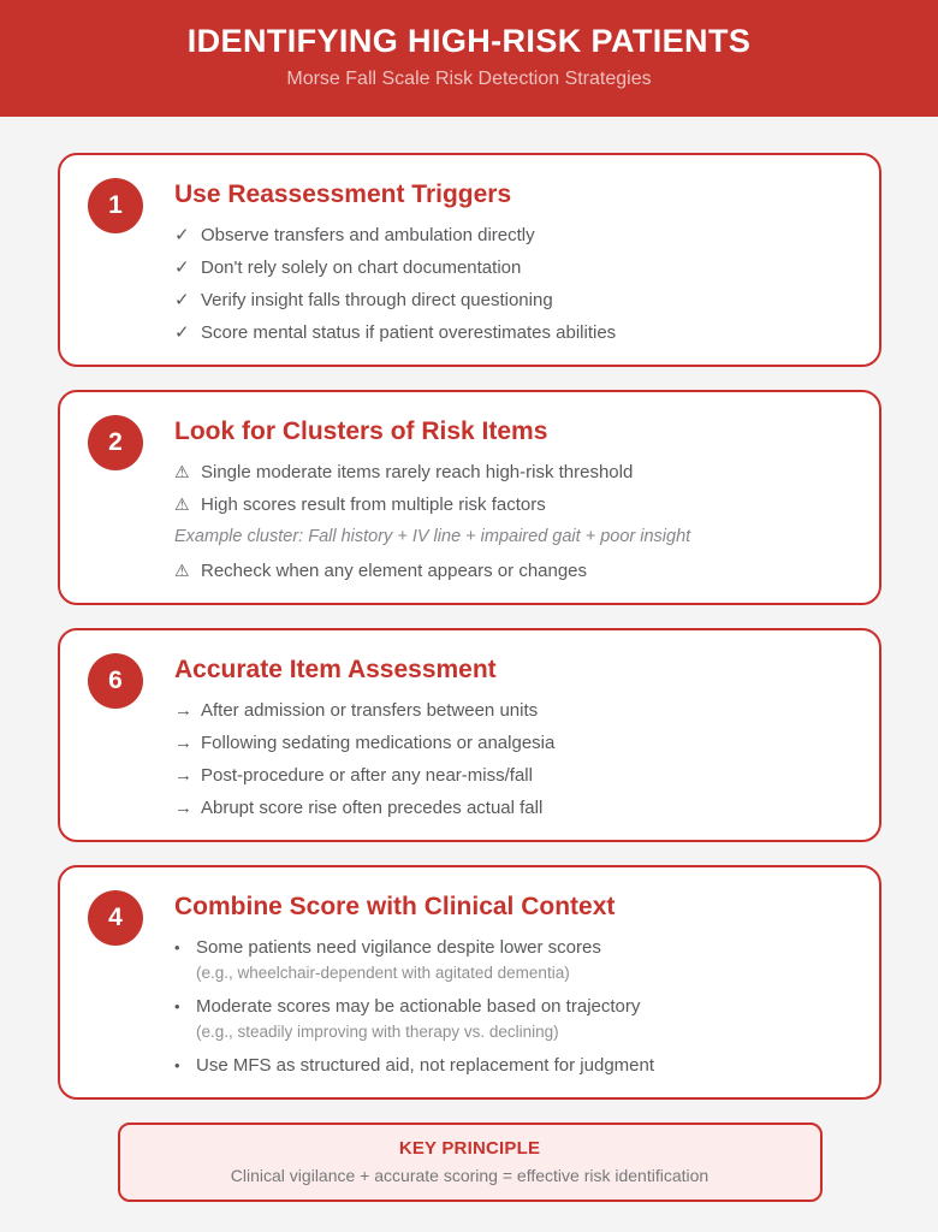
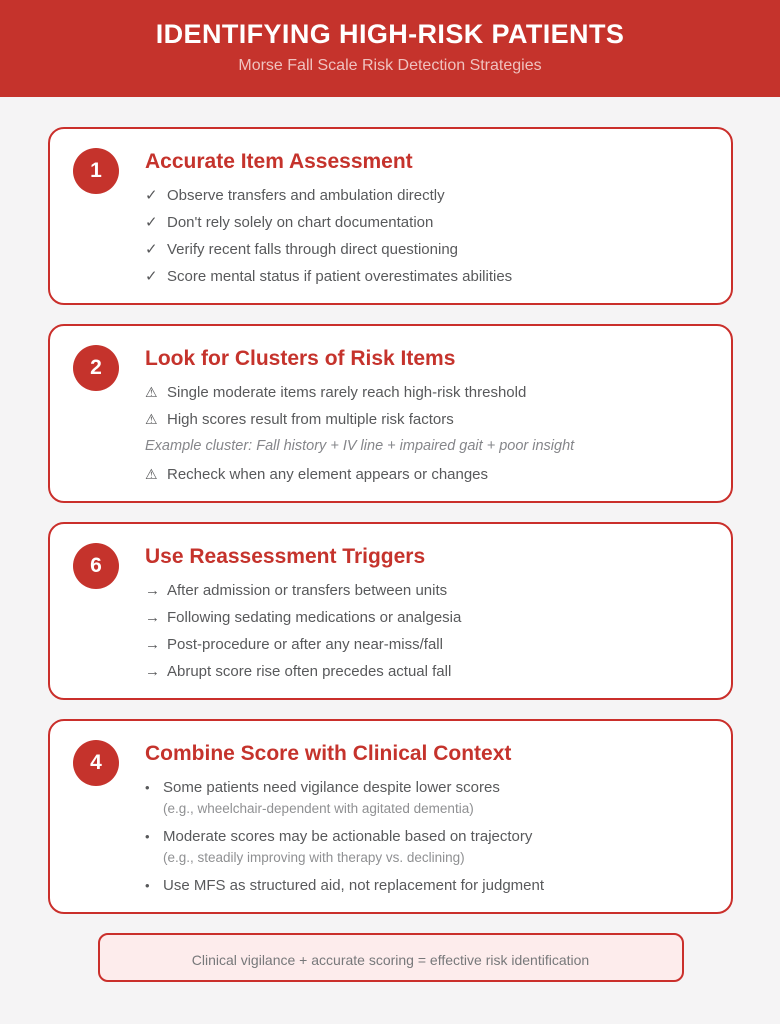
  IDENTIFYING HIGH-RISK PATIENTS
  Morse Fall Scale Risk Detection Strategies
  1
- Use Reassessment Triggers
+ Accurate Item Assessment
  ✓
  Observe transfers and ambulation directly
  ✓
  Don't rely solely on chart documentation
  ✓
- Verify insight falls through direct questioning
+ Verify recent falls through direct questioning
  ✓
  Score mental status if patient overestimates abilities
  2
  Look for Clusters of Risk Items
  ⚠
  Single moderate items rarely reach high-risk threshold
  ⚠
  High scores result from multiple risk factors
  Example cluster: Fall history + IV line + impaired gait + poor insight
  ⚠
  Recheck when any element appears or changes
  6
- Accurate Item Assessment
+ Use Reassessment Triggers
  →
  After admission or transfers between units
  →
  Following sedating medications or analgesia
  →
  Post-procedure or after any near-miss/fall
  →
  Abrupt score rise often precedes actual fall
  4
  Combine Score with Clinical Context
  •
  Some patients need vigilance despite lower scores
  (e.g., wheelchair-dependent with agitated dementia)
  •
  Moderate scores may be actionable based on trajectory
  (e.g., steadily improving with therapy vs. declining)
  •
  Use MFS as structured aid, not replacement for judgment
- KEY PRINCIPLE
  Clinical vigilance + accurate scoring = effective risk identification
